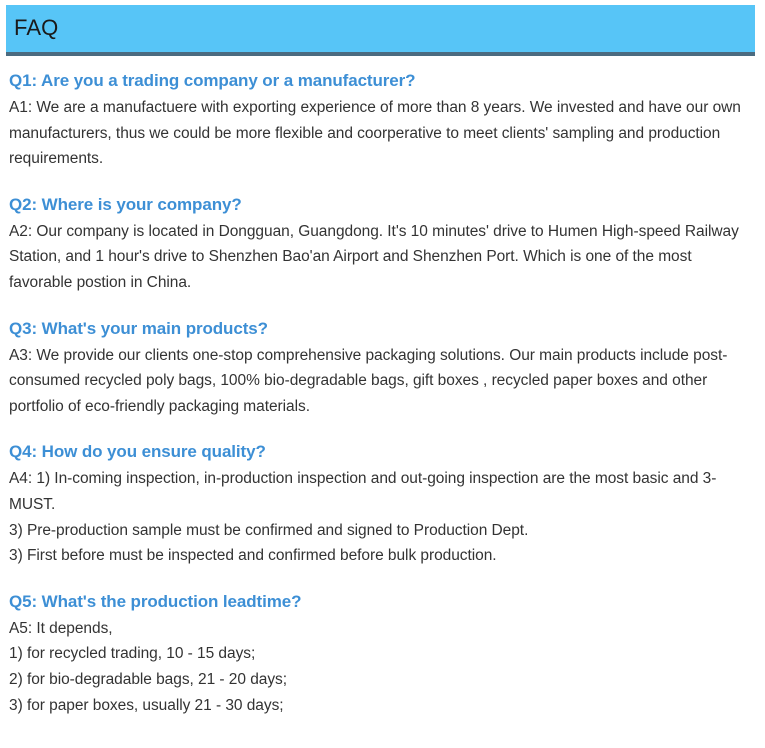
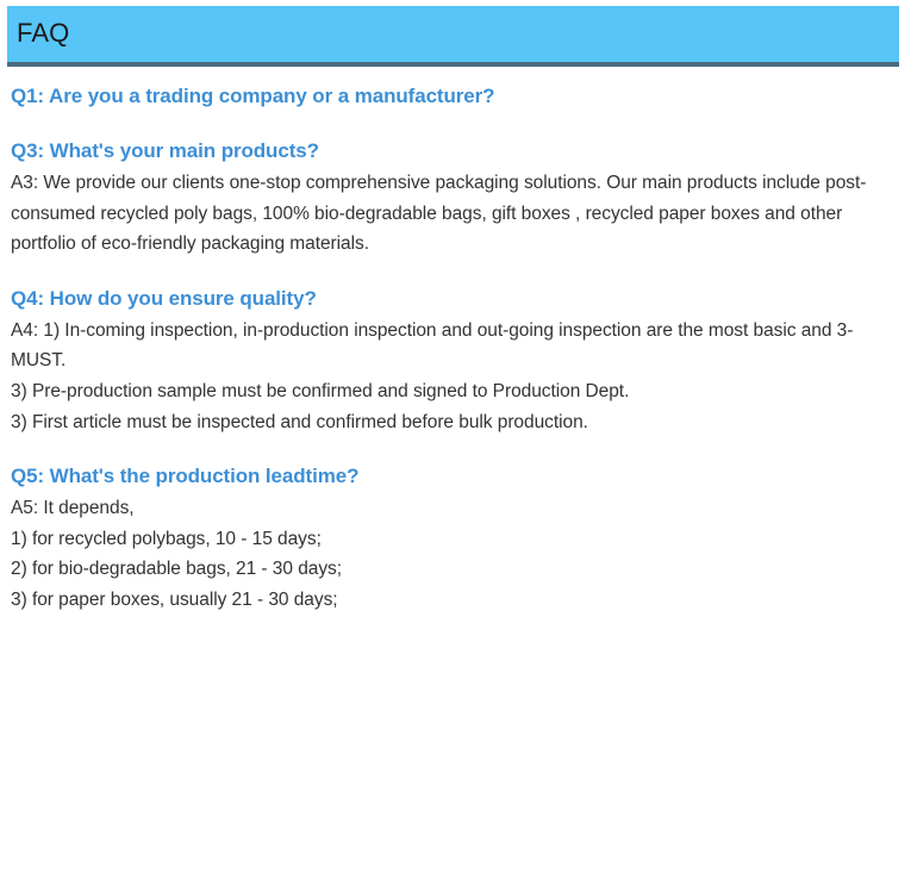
  FAQ
  Q1: Are you a trading company or a manufacturer?
- A1: We are a manufactuere with exporting experience of more than 8 years. We invested and have our own manufacturers, thus we could be more flexible and coorperative to meet clients' sampling and production requirements.
- Q2: Where is your company?
- A2: Our company is located in Dongguan, Guangdong. It's 10 minutes' drive to Humen High-speed Railway Station, and 1 hour's drive to Shenzhen Bao'an Airport and Shenzhen Port. Which is one of the most favorable postion in China.
  Q3: What's your main products?
  A3: We provide our clients one-stop comprehensive packaging solutions. Our main products include post-consumed recycled poly bags, 100% bio-degradable bags, gift boxes , recycled paper boxes and other portfolio of eco-friendly packaging materials.
  Q4: How do you ensure quality?
  A4: 1) In-coming inspection, in-production inspection and out-going inspection are the most basic and 3-MUST.
  3) Pre-production sample must be confirmed and signed to Production Dept.
- 3) First before must be inspected and confirmed before bulk production.
+ 3) First article must be inspected and confirmed before bulk production.
  Q5: What's the production leadtime?
  A5: It depends,
- 1) for recycled trading, 10 - 15 days;
+ 1) for recycled polybags, 10 - 15 days;
- 2) for bio-degradable bags, 21 - 20 days;
+ 2) for bio-degradable bags, 21 - 30 days;
  3) for paper boxes, usually 21 - 30 days;
